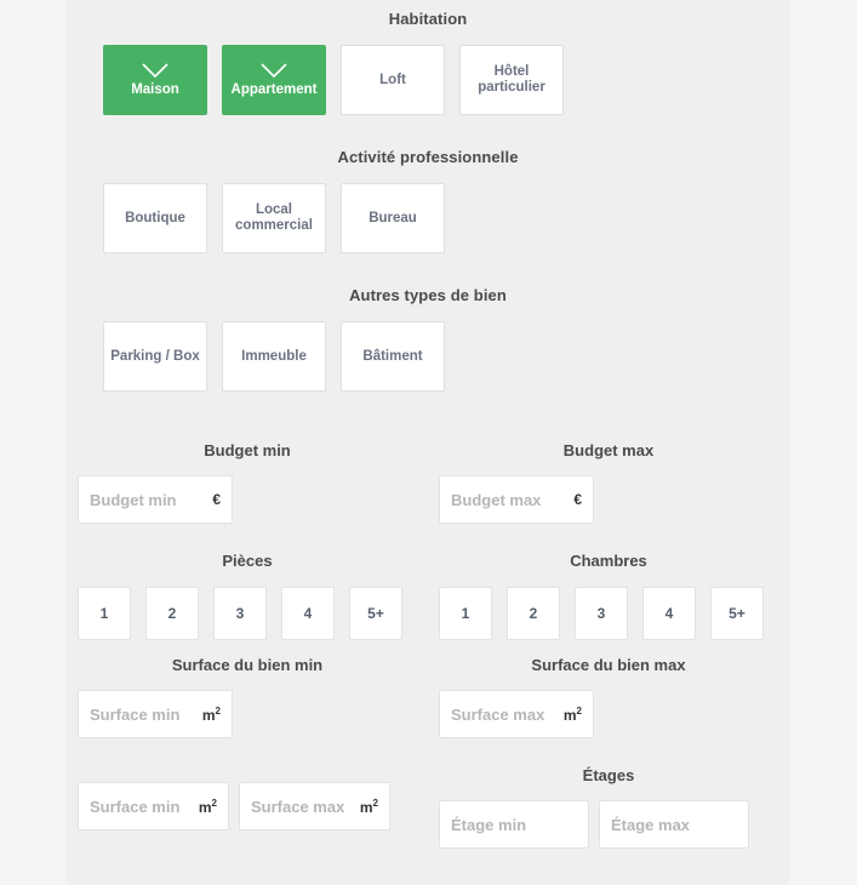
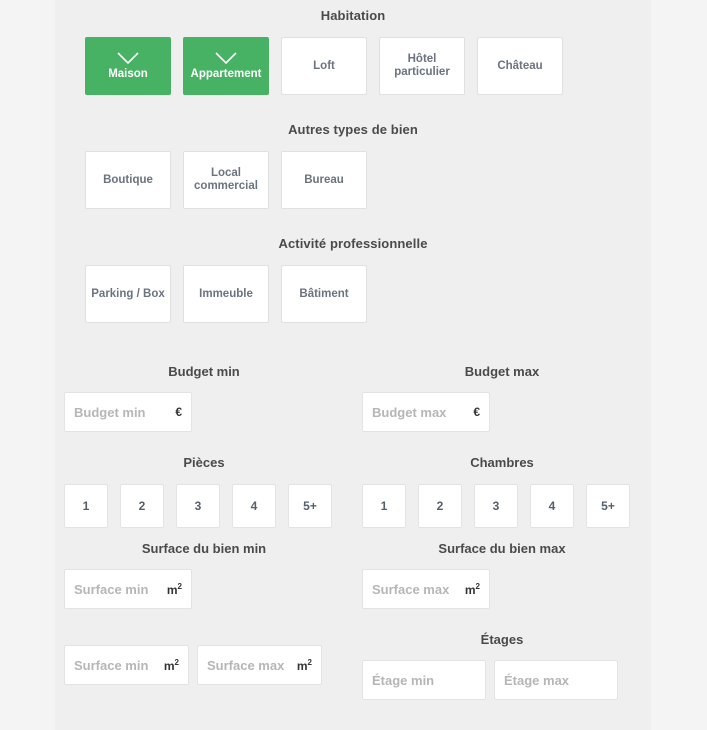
  Habitation
  Maison
  Appartement
  Loft
  Hôtel particulier
+ Château
- Activité professionnelle
+ Autres types de bien
  Boutique
  Local commercial
  Bureau
- Autres types de bien
+ Activité professionnelle
  Parking / Box
  Immeuble
  Bâtiment
  Budget min
  Budget min
  €
  Budget max
  Budget max
  €
  Pièces
  1
  2
  3
  4
  5+
  Chambres
  1
  2
  3
  4
  5+
  Surface du bien min
  Surface min
  m2
  Surface du bien max
  Surface max
  m2
  Surface min
  m2
  Surface max
  m2
  Étages
  Étage min
  Étage max
